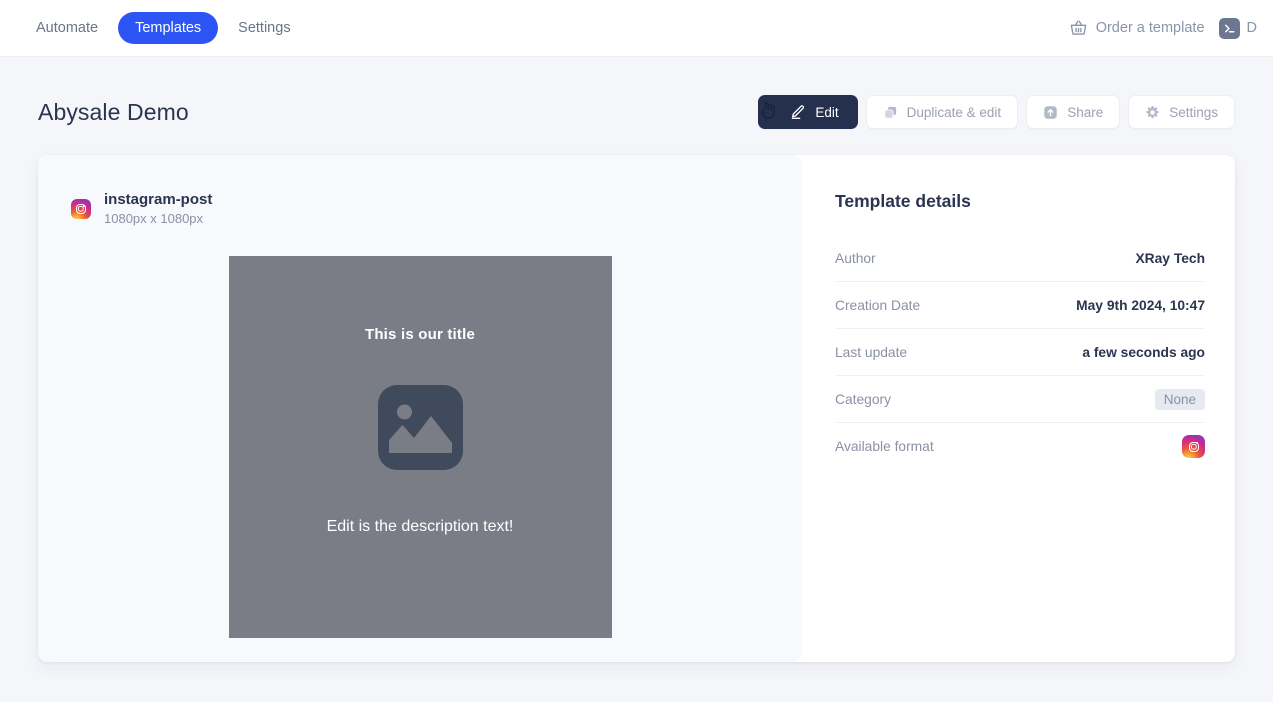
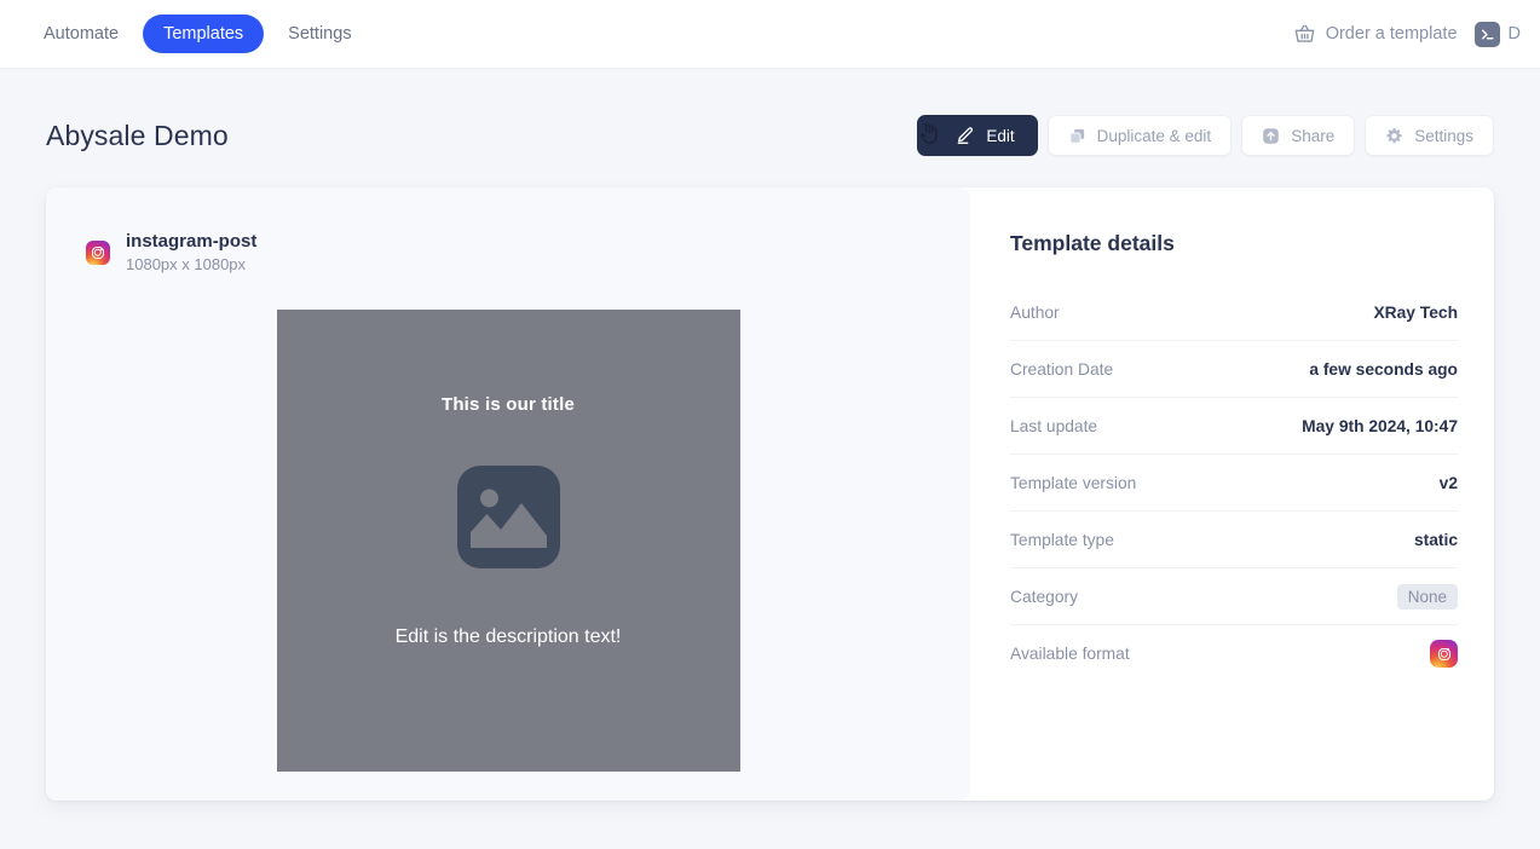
  Automate
  Templates
  Settings
  Order a template
  D
  Abysale Demo
  Edit
  Duplicate & edit
  Share
  Settings
  instagram-post
  1080px x 1080px
  This is our title
  Edit is the description text!
  Template details
  Author
  XRay Tech
  Creation Date
- May 9th 2024, 10:47
+ a few seconds ago
  Last update
- a few seconds ago
+ May 9th 2024, 10:47
+ Template version
+ v2
+ Template type
+ static
  Category
  None
  Available format
